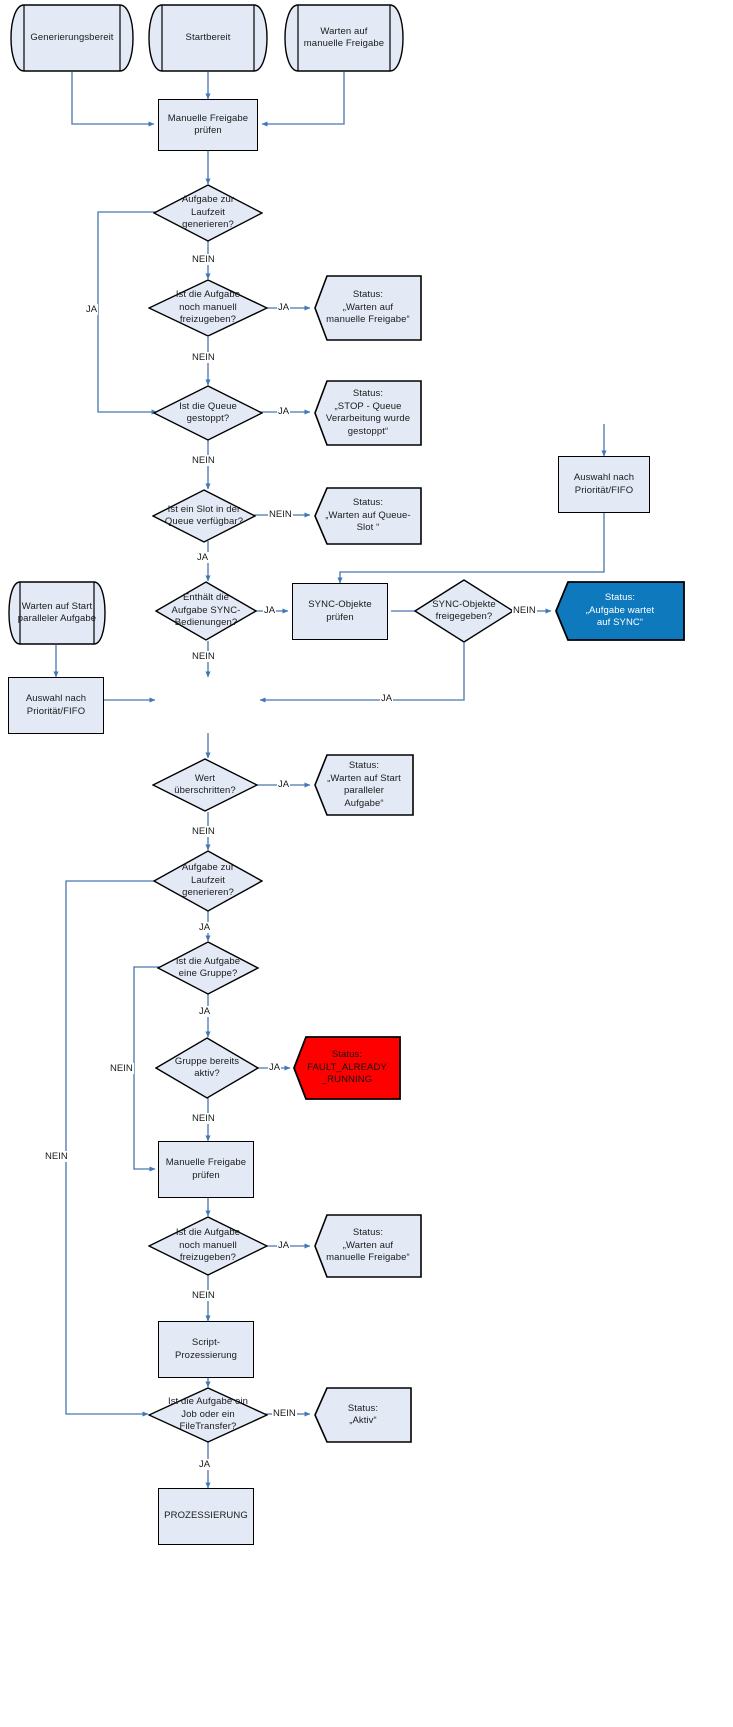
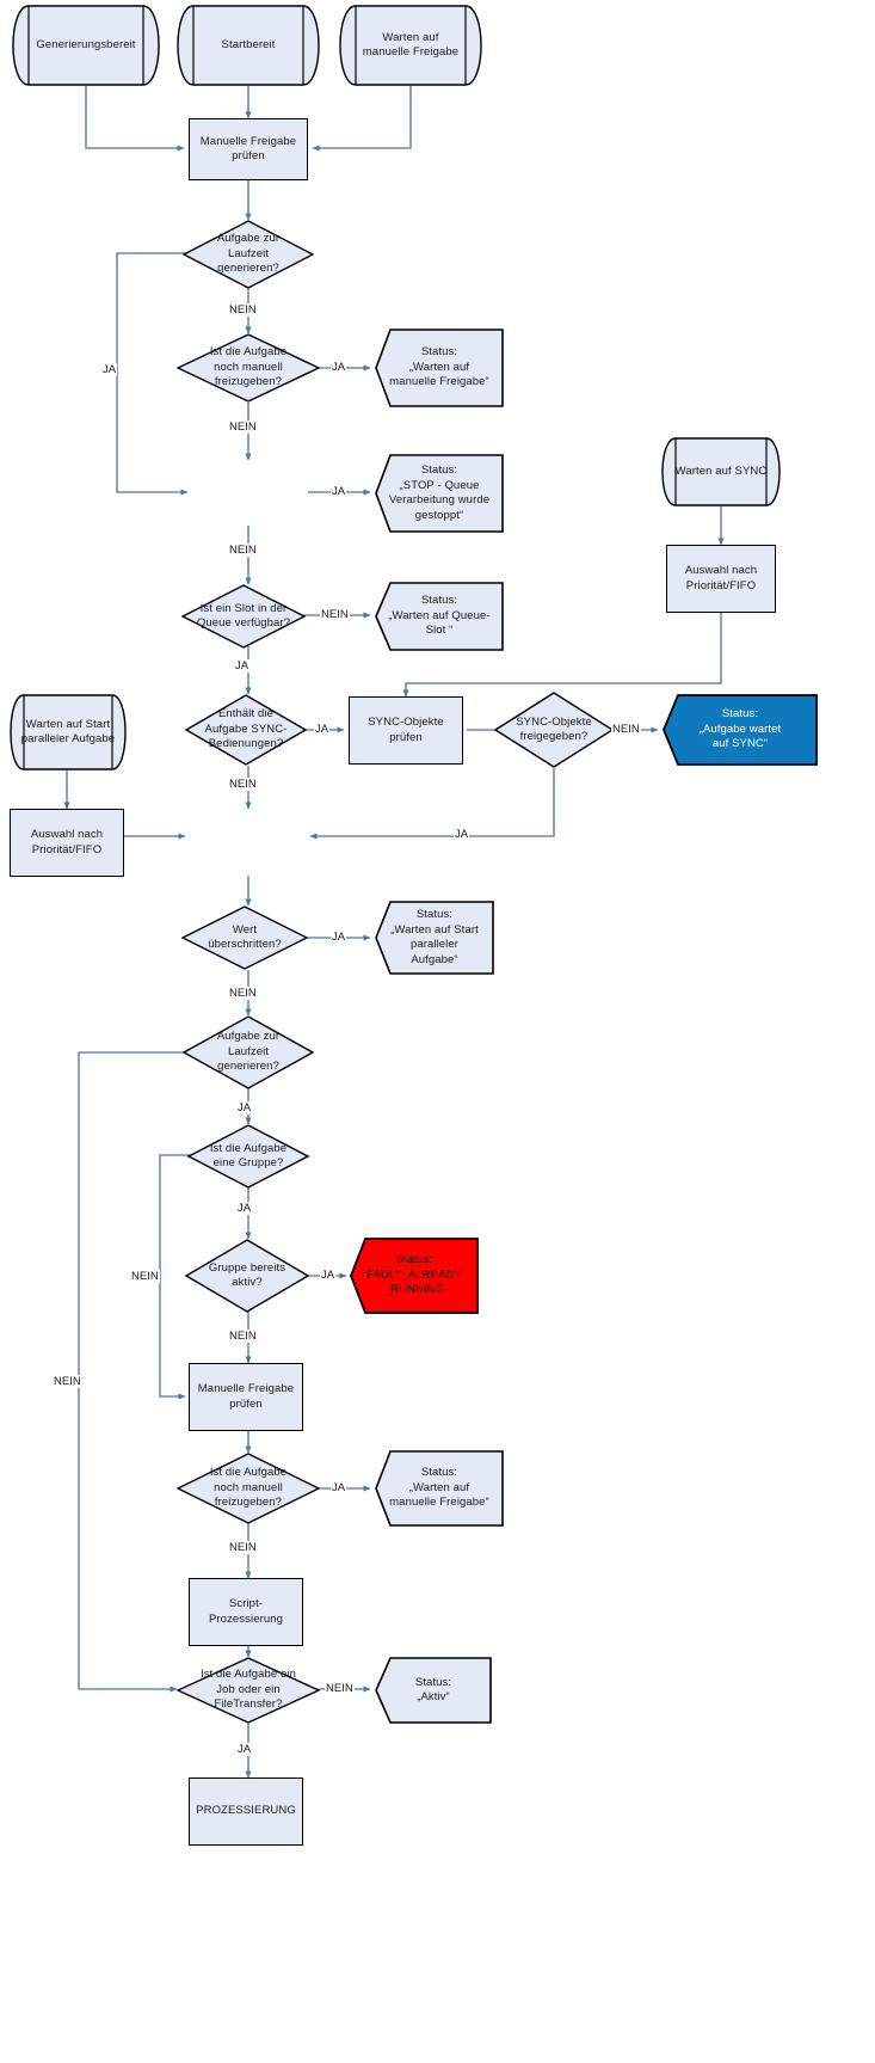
  Generierungsbereit
  Startbereit
  Warten auf
  manuelle Freigabe
  Manuelle Freigabe
  prüfen
  Aufgabe zur
  Laufzeit
  generieren?
  Ist die Aufgabe
  noch manuell
  freizugeben?
  Status:
  „Warten auf
  manuelle Freigabe“
- Ist die Queue
- gestoppt?
  Status:
  „STOP - Queue
  Verarbeitung wurde
  gestoppt“
  Ist ein Slot in der
  Queue verfügbar?
  Status:
  „Warten auf Queue-
  Slot “
+ Warten auf SYNC
  Auswahl nach
  Priorität/FIFO
  Enthält die
  Aufgabe SYNC-
  Bedienungen?
  SYNC-Objekte
  prüfen
  SYNC-Objekte
  freigegeben?
  Status:
  „Aufgabe wartet
  auf SYNC“
  Warten auf Start
  paralleler Aufgabe
  Auswahl nach
  Priorität/FIFO
  Wert
  überschritten?
  Status:
  „Warten auf Start
  paralleler
  Aufgabe“
  Aufgabe zur
  Laufzeit
  generieren?
  Ist die Aufgabe
  eine Gruppe?
  Gruppe bereits
  aktiv?
  Status:
  FAULT_ALREADY
  _RUNNING
  Manuelle Freigabe
  prüfen
  Ist die Aufgabe
  noch manuell
  freizugeben?
  Status:
  „Warten auf
  manuelle Freigabe“
  Script-
  Prozessierung
  Ist die Aufgabe ein
  Job oder ein
  FileTransfer?
  Status:
  „Aktiv“
  PROZESSIERUNG
  NEIN
  JA
  JA
  NEIN
  JA
  NEIN
  NEIN
  JA
  JA
  NEIN
  NEIN
  JA
  JA
  NEIN
  JA
  NEIN
  JA
  NEIN
  JA
  NEIN
  JA
  NEIN
  NEIN
  JA
